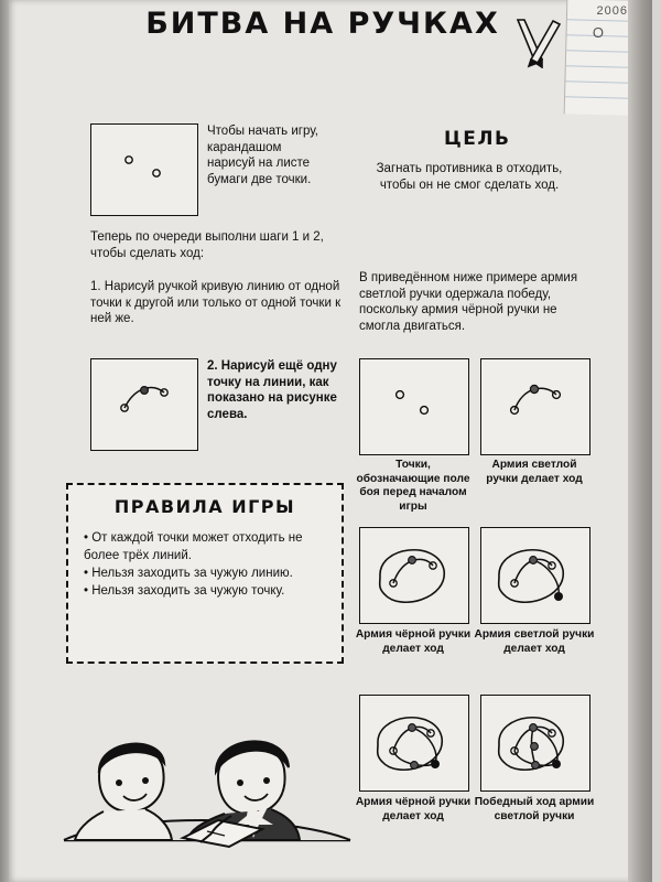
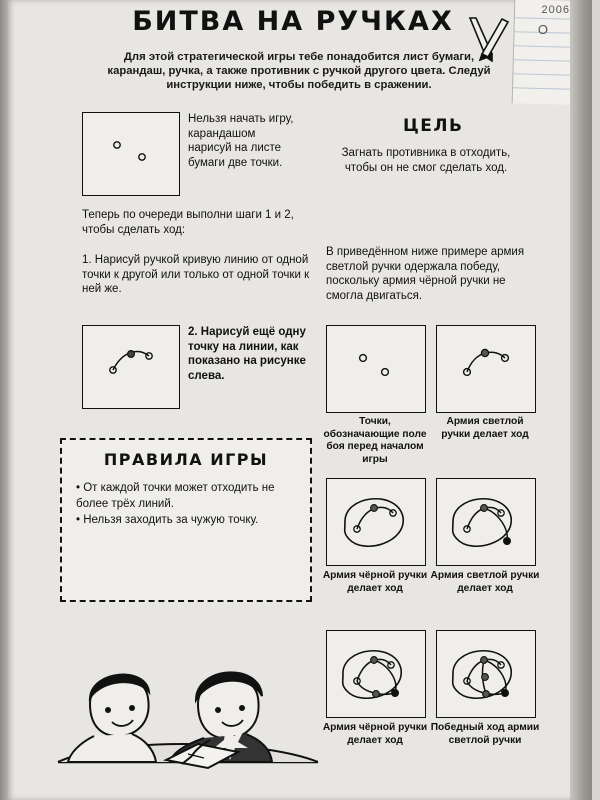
  2006
  О
  БИТВА НА РУЧКАХ
+ Для этой стратегической игры тебе понадобится лист бумаги, карандаш, ручка, а также противник с ручкой другого цвета. Следуй инструкции ниже, чтобы победить в сражении.
- Чтобы начать игру, карандашом нарисуй на листе бумаги две точки.
+ Нельзя начать игру, карандашом нарисуй на листе бумаги две точки.
  Теперь по очереди выполни шаги 1 и 2, чтобы сделать ход:
  1. Нарисуй ручкой кривую линию от одной точки к другой или только от одной точки к ней же.
  2. Нарисуй ещё одну точку на линии, как показано на рисунке слева.
  ПРАВИЛА ИГРЫ
  • От каждой точки может отходить не более трёх линий.
- • Нельзя заходить за чужую линию.
  • Нельзя заходить за чужую точку.
  ЦЕЛЬ
  Загнать противника в отходить, чтобы он не смог сделать ход.
  В приведённом ниже примере армия светлой ручки одержала победу, поскольку армия чёрной ручки не смогла двигаться.
  Точки, обозначающие поле боя перед началом игры
  Армия светлой ручки делает ход
  Армия чёрной ручки делает ход
  Армия светлой ручки делает ход
  Армия чёрной ручки делает ход
  Победный ход армии светлой ручки
